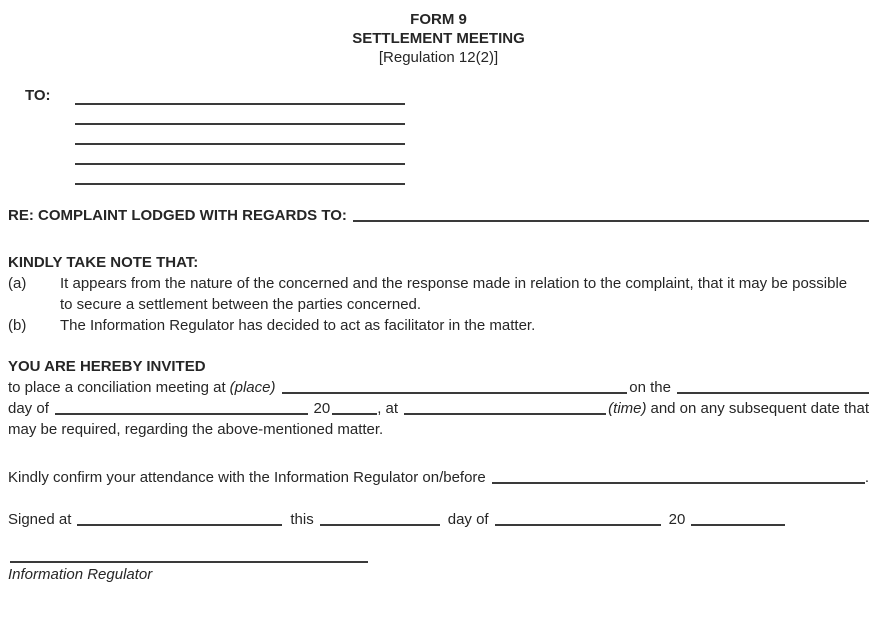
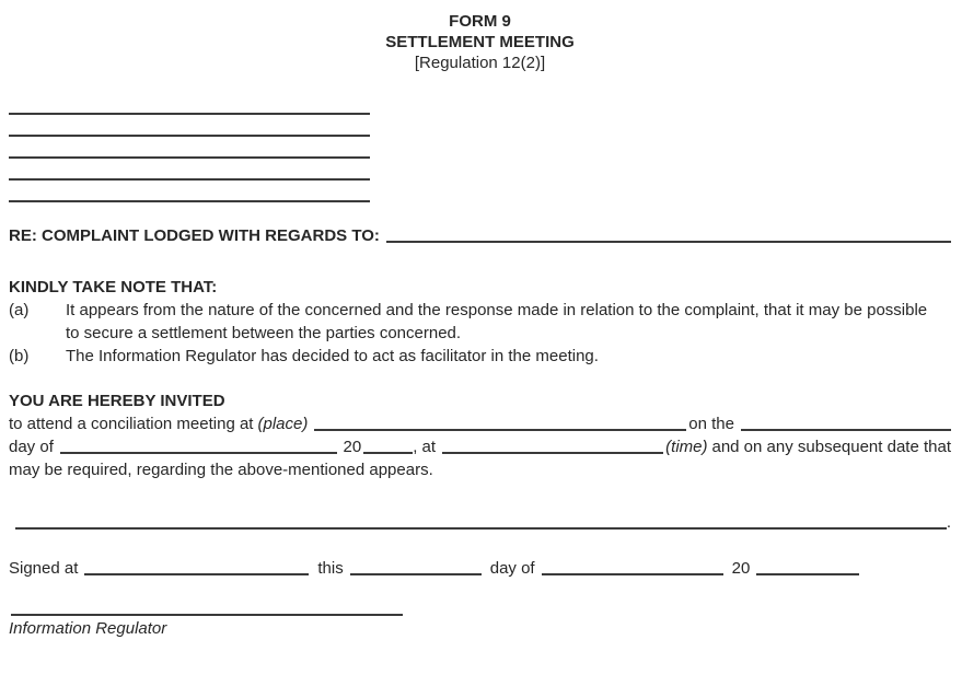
  FORM 9
  SETTLEMENT MEETING
  [Regulation 12(2)]
- TO:
  RE: COMPLAINT LODGED WITH REGARDS TO:
  KINDLY TAKE NOTE THAT:
  (a)
  It appears from the nature of the concerned and the response made in relation to the complaint, that it may be possible to secure a settlement between the parties concerned.
  (b)
- The Information Regulator has decided to act as facilitator in the matter.
+ The Information Regulator has decided to act as facilitator in the meeting.
  YOU ARE HEREBY INVITED
- to place a conciliation meeting at
+ to attend a conciliation meeting at
  (place)
  on the
  day of
  20
  , at
  (time)
  and on any subsequent date that
- may be required, regarding the above-mentioned matter.
+ may be required, regarding the above-mentioned appears.
- Kindly confirm your attendance with the Information Regulator on/before
  .
  Signed at
  this
  day of
  20
  Information Regulator
